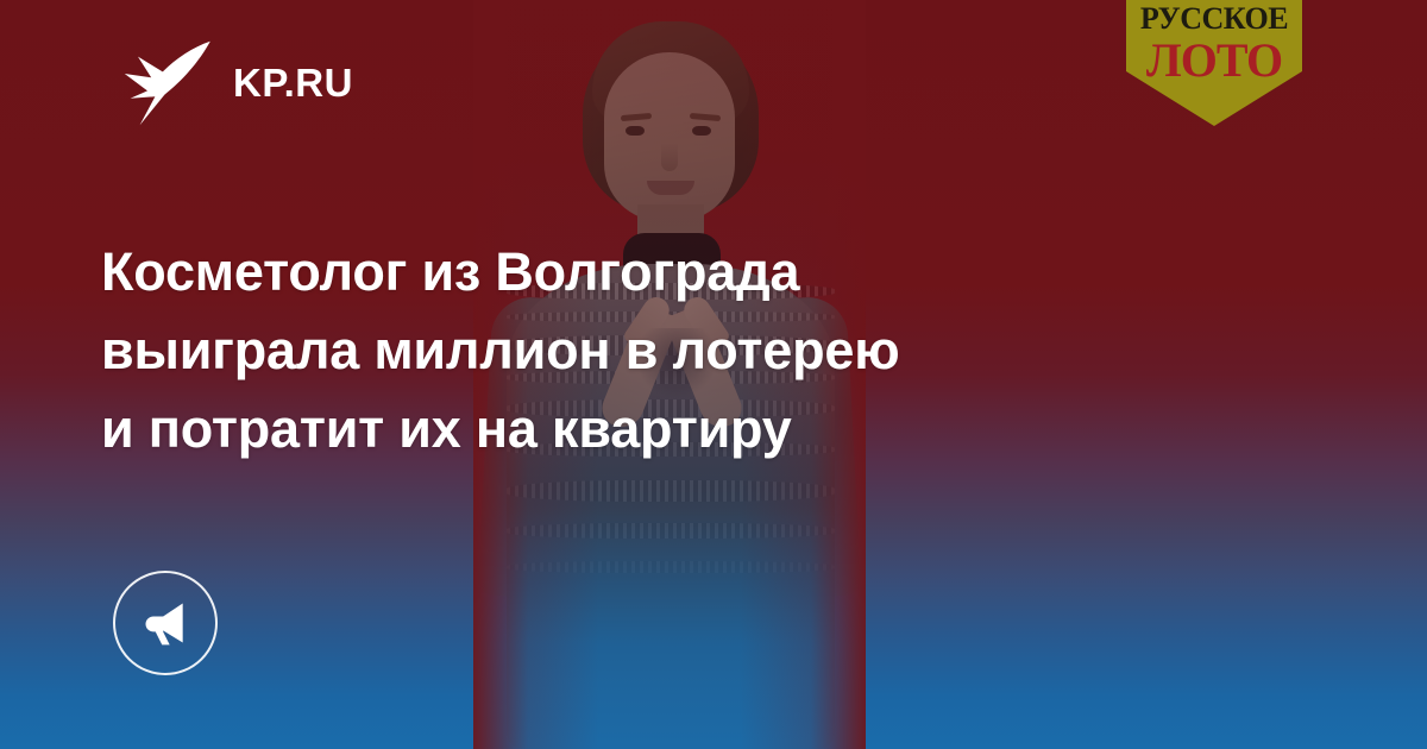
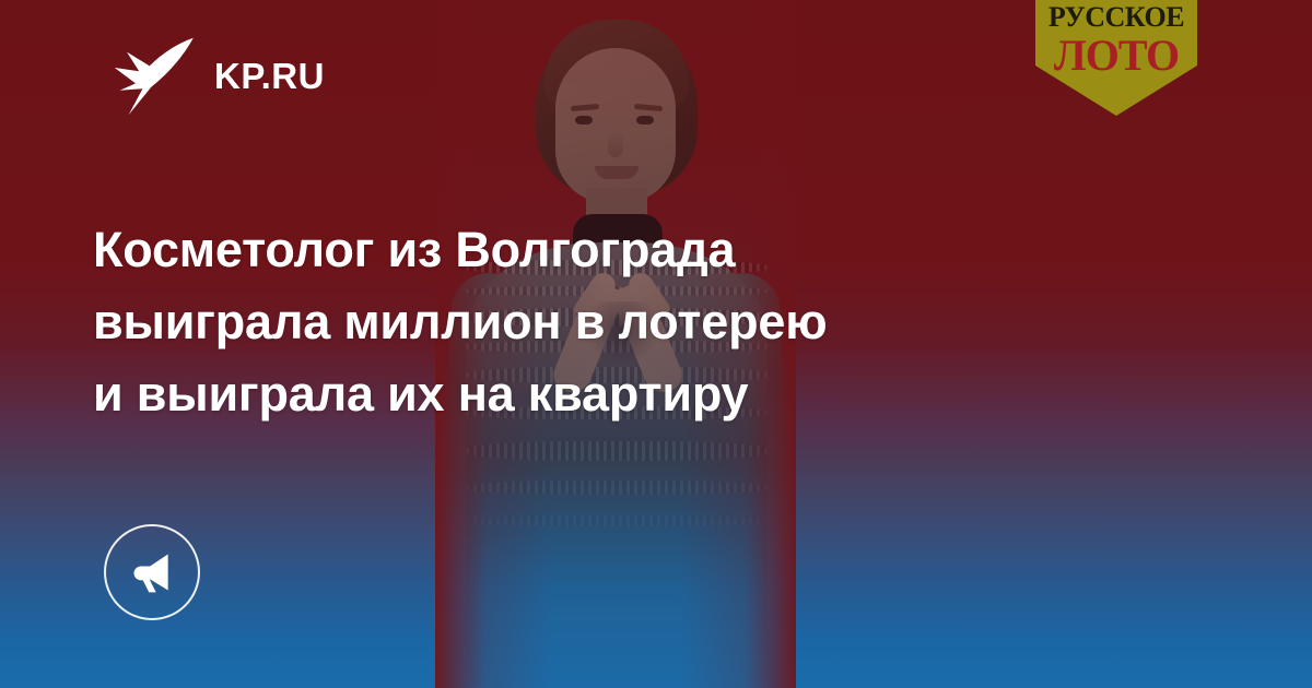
  KP.RU
  Косметолог из Волгограда
  выиграла миллион в лотерею
- и потратит их на квартиру
+ и выиграла их на квартиру
  РУССКОЕ
  ЛОТО
